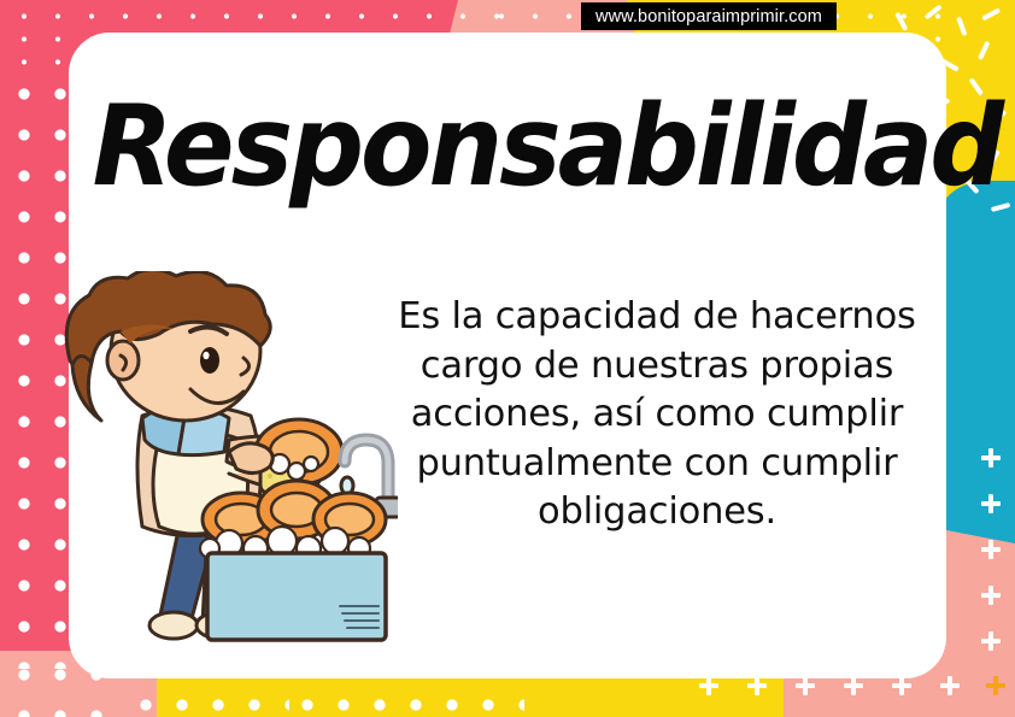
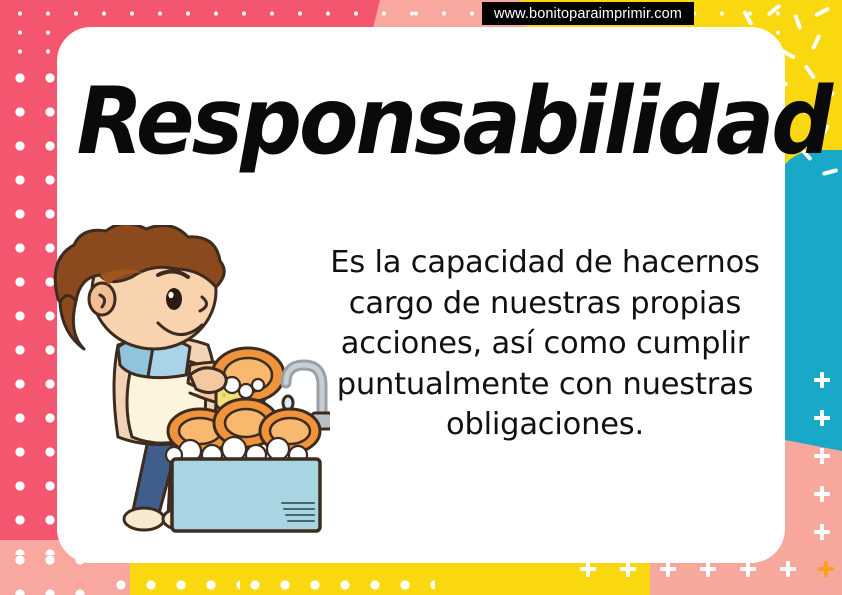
  www.bonitoparaimprimir.com
  Responsabilidad
- Es la capacidad de hacernos cargo de nuestras propias acciones, así como cumplir puntualmente con cumplir obligaciones.
+ Es la capacidad de hacernos cargo de nuestras propias acciones, así como cumplir puntualmente con nuestras obligaciones.
